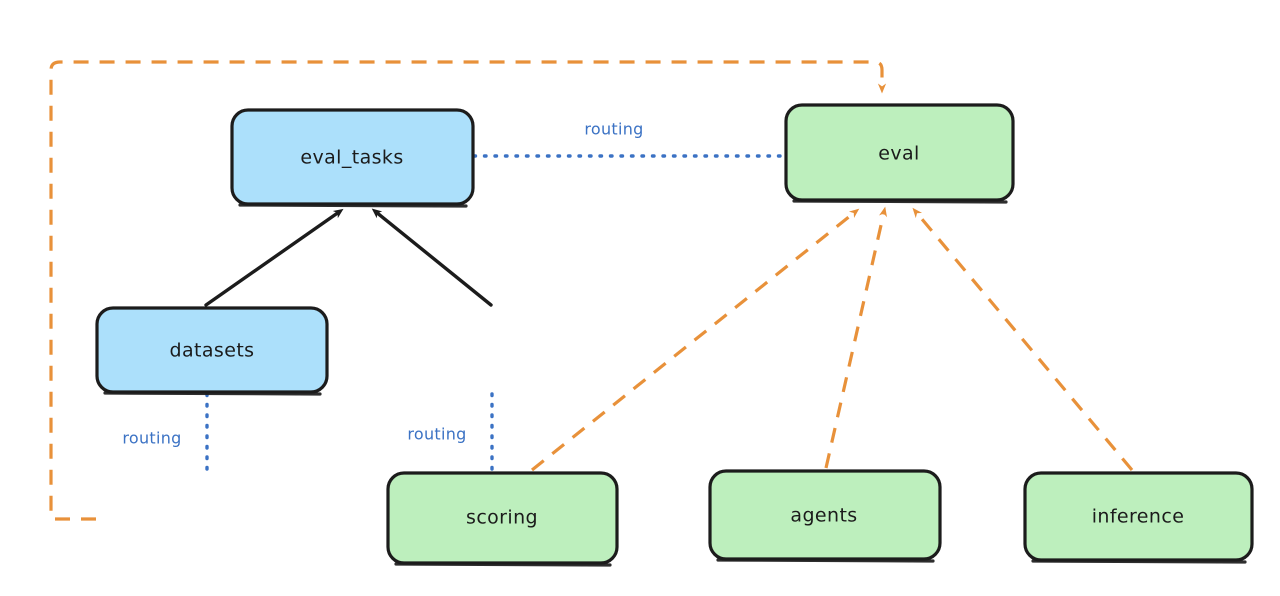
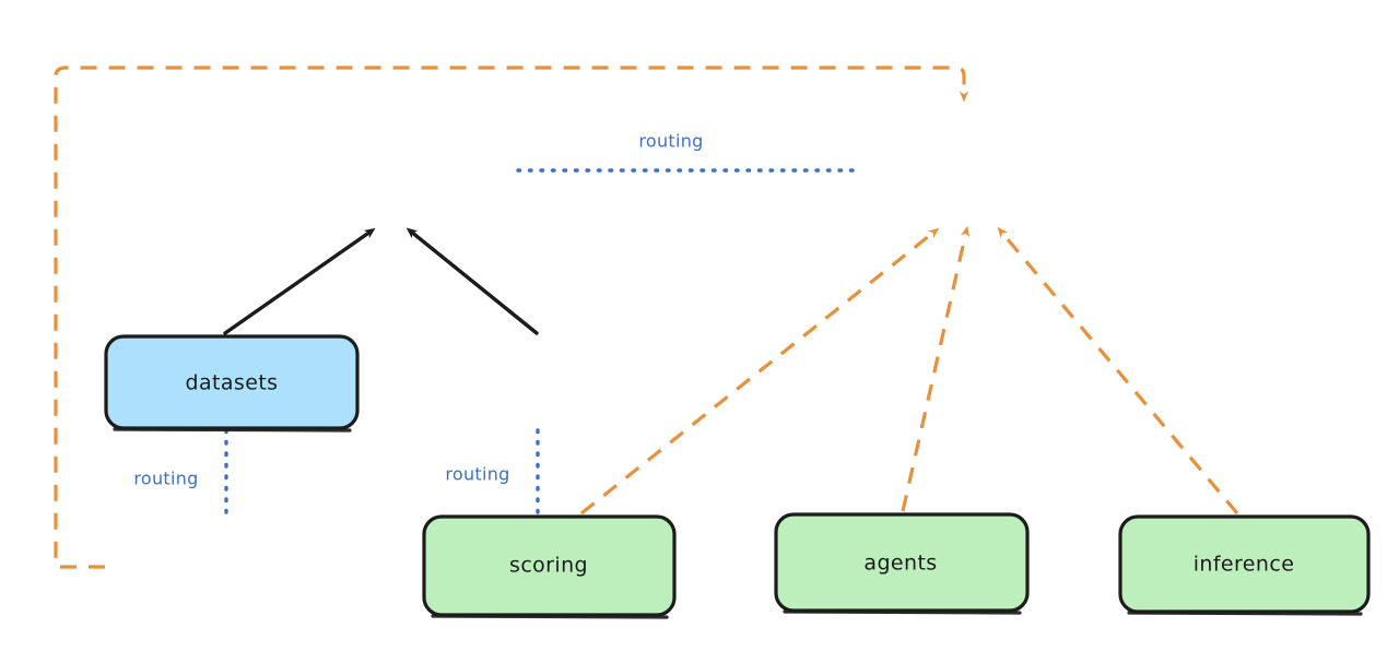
- eval_tasks
- eval
  datasets
  scoring
  agents
  inference
  routing
  routing
  routing
